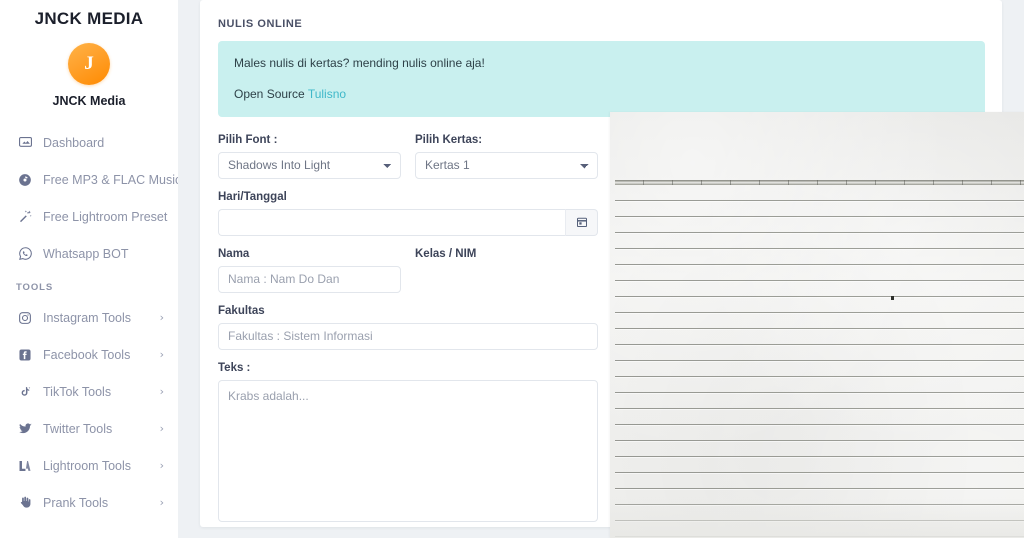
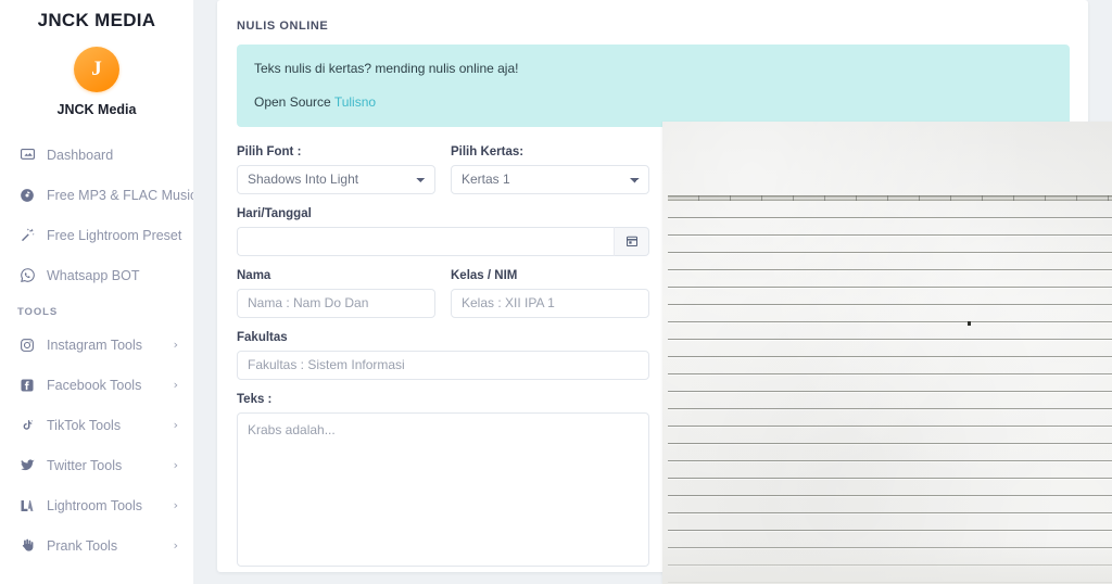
  JNCK MEDIA
  J
  JNCK Media
  Dashboard
  Free MP3 & FLAC Musi
  Free Lightroom Preset
  Whatsapp BOT
  TOOLS
  Instagram Tools
  ›
  Facebook Tools
  ›
  TikTok Tools
  ›
  Twitter Tools
  ›
  Lightroom Tools
  ›
  Prank Tools
  ›
  NULIS ONLINE
- Males nulis di kertas? mending nulis online aja!
+ Teks nulis di kertas? mending nulis online aja!
  Open Source Tulisno
  Pilih Font :
  Shadows Into Light
  Pilih Kertas:
  Kertas 1
  Hari/Tanggal
  Nama
  Nama : Nam Do Dan
  Kelas / NIM
+ Kelas : XII IPA 1
  Fakultas
  Fakultas : Sistem Informasi
  Teks :
  Krabs adalah...
